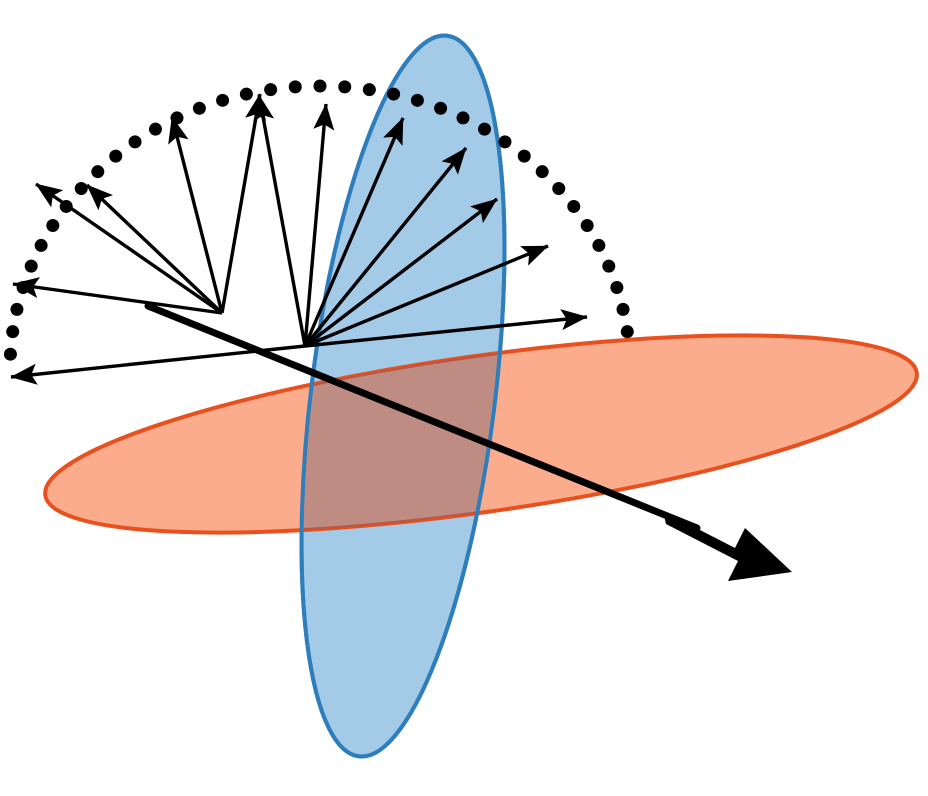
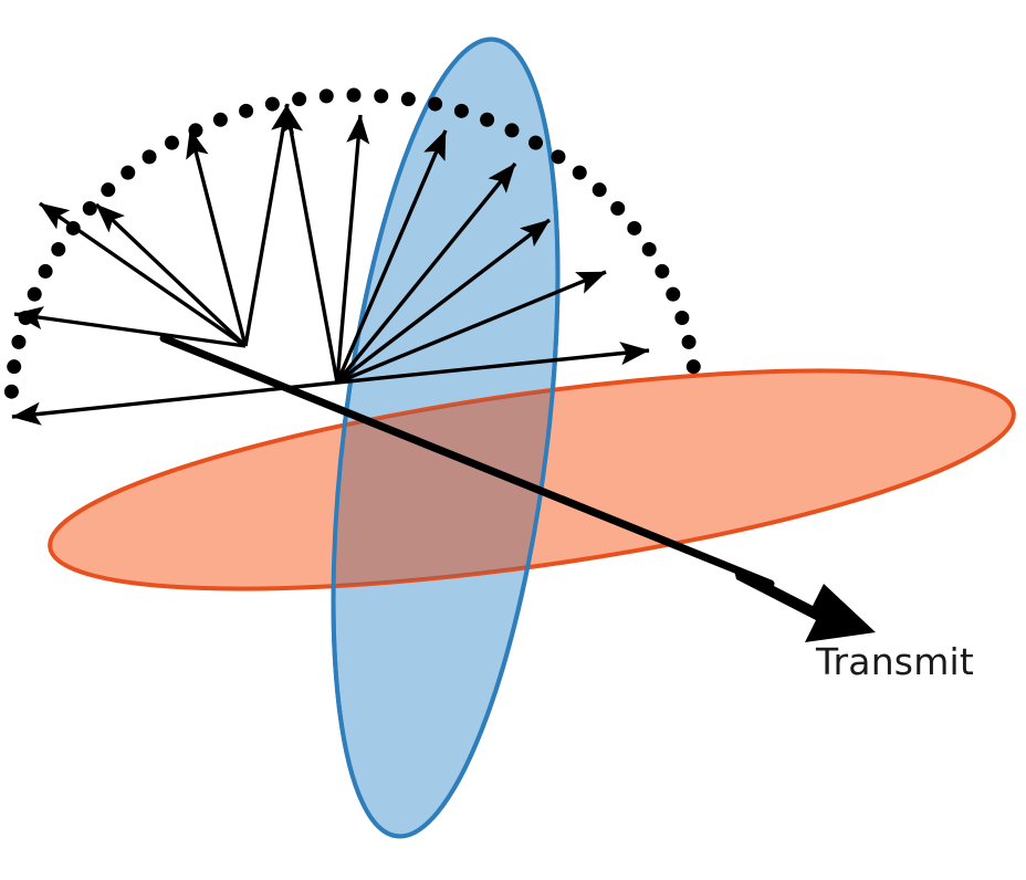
+ Transmit
